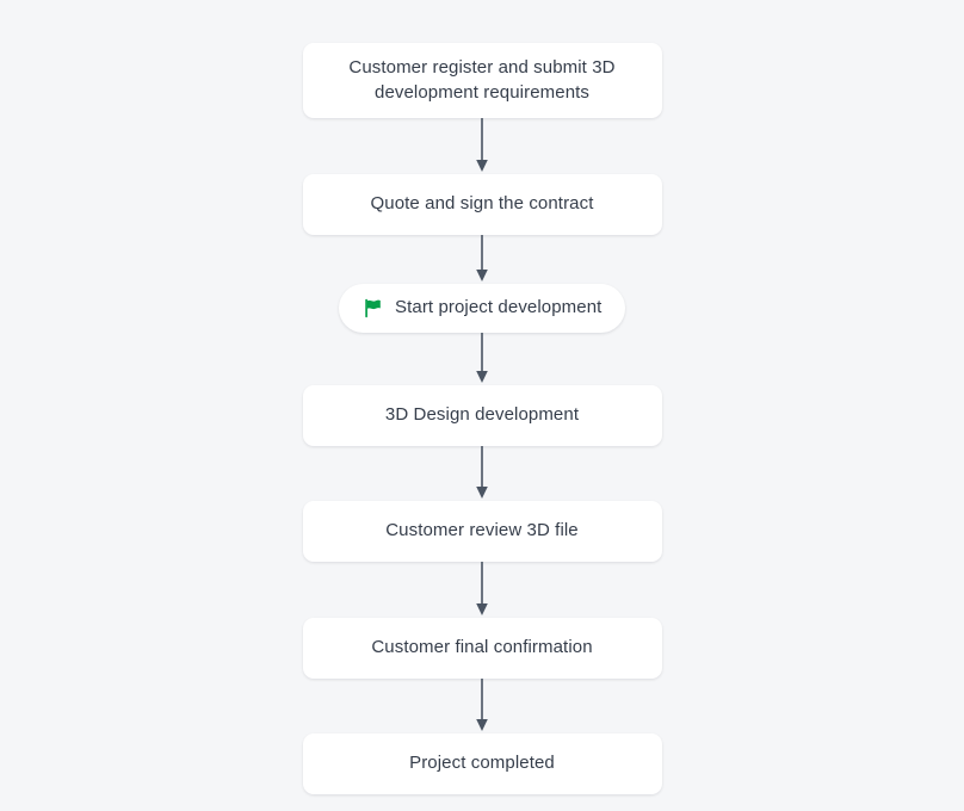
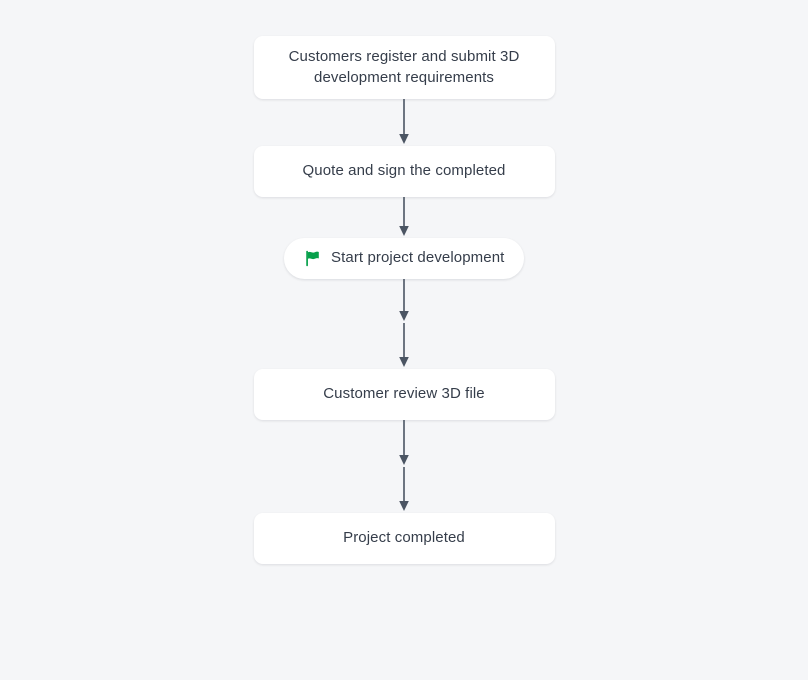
- Customer register and submit 3D development requirements
+ Customers register and submit 3D development requirements
- Quote and sign the contract
+ Quote and sign the completed
  Start project development
- 3D Design development
  Customer review 3D file
- Customer final confirmation
  Project completed
